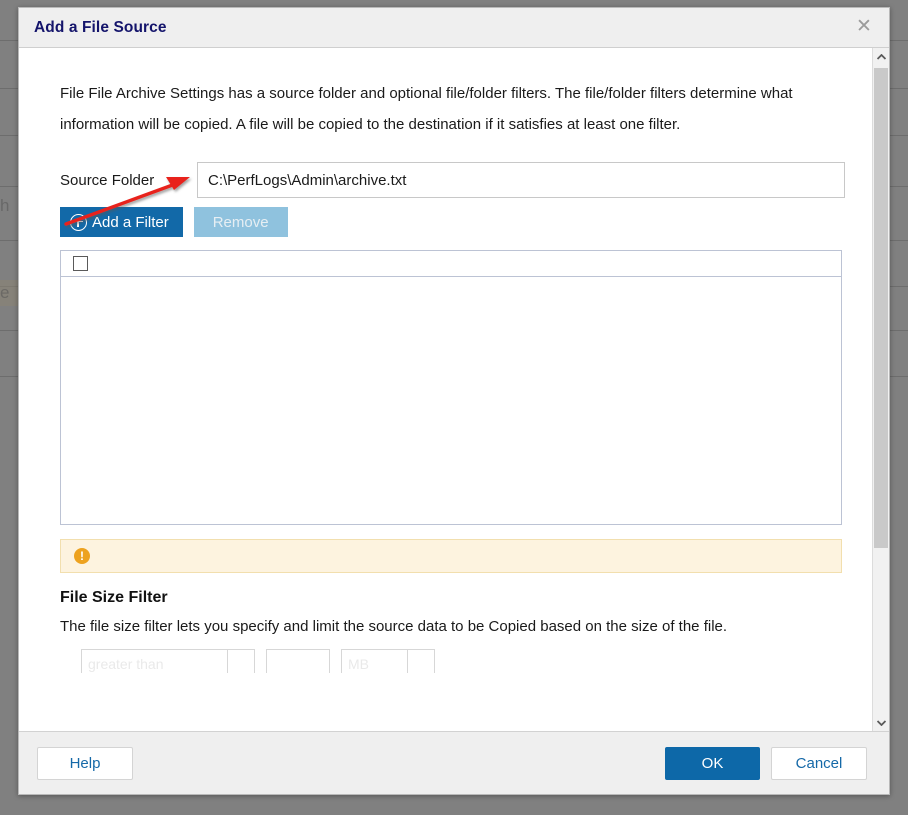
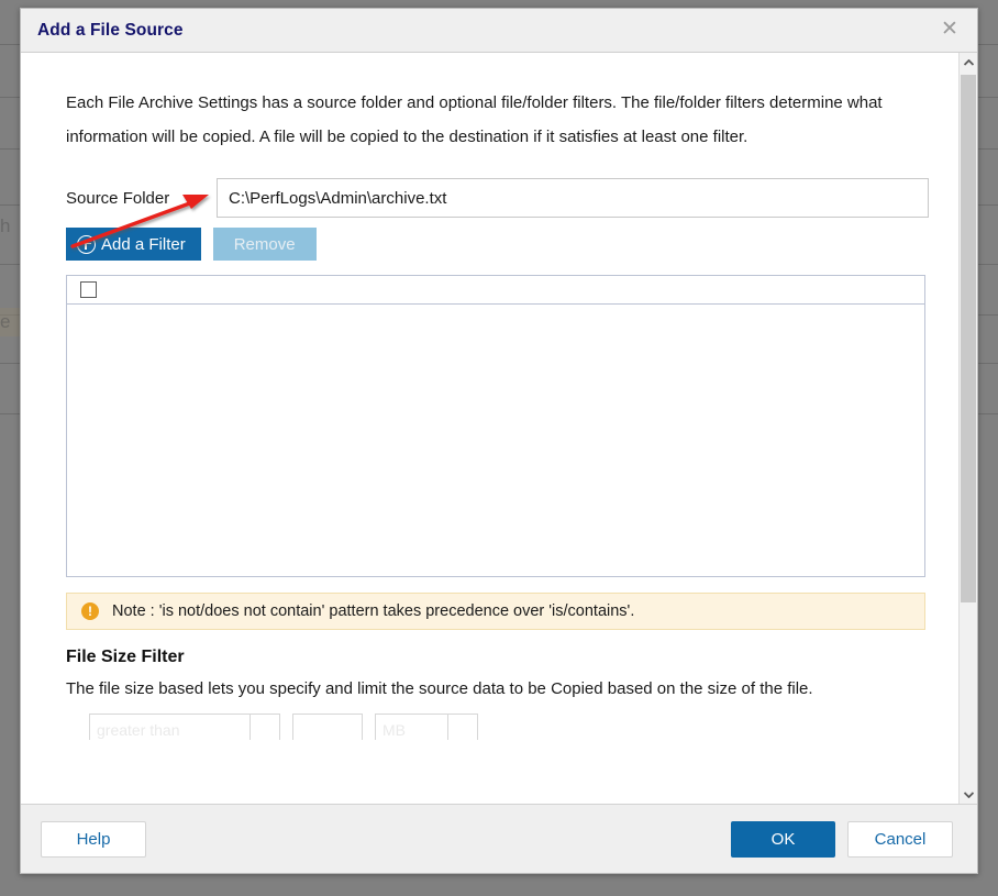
  h
  e
  Add a File Source
  ✕
- File File Archive Settings has a source folder and optional file/folder filters. The file/folder filters determine what information will be copied. A file will be copied to the destination if it satisfies at least one filter.
+ Each File Archive Settings has a source folder and optional file/folder filters. The file/folder filters determine what information will be copied. A file will be copied to the destination if it satisfies at least one filter.
  Source Folder
  C:\PerfLogs\Admin\archive.txt
  Add a Filter
  Remove
  !
+ Note : 'is not/does not contain' pattern takes precedence over 'is/contains'.
  File Size Filter
- The file size filter lets you specify and limit the source data to be Copied based on the size of the file.
+ The file size based lets you specify and limit the source data to be Copied based on the size of the file.
  Help
  OK
  Cancel
